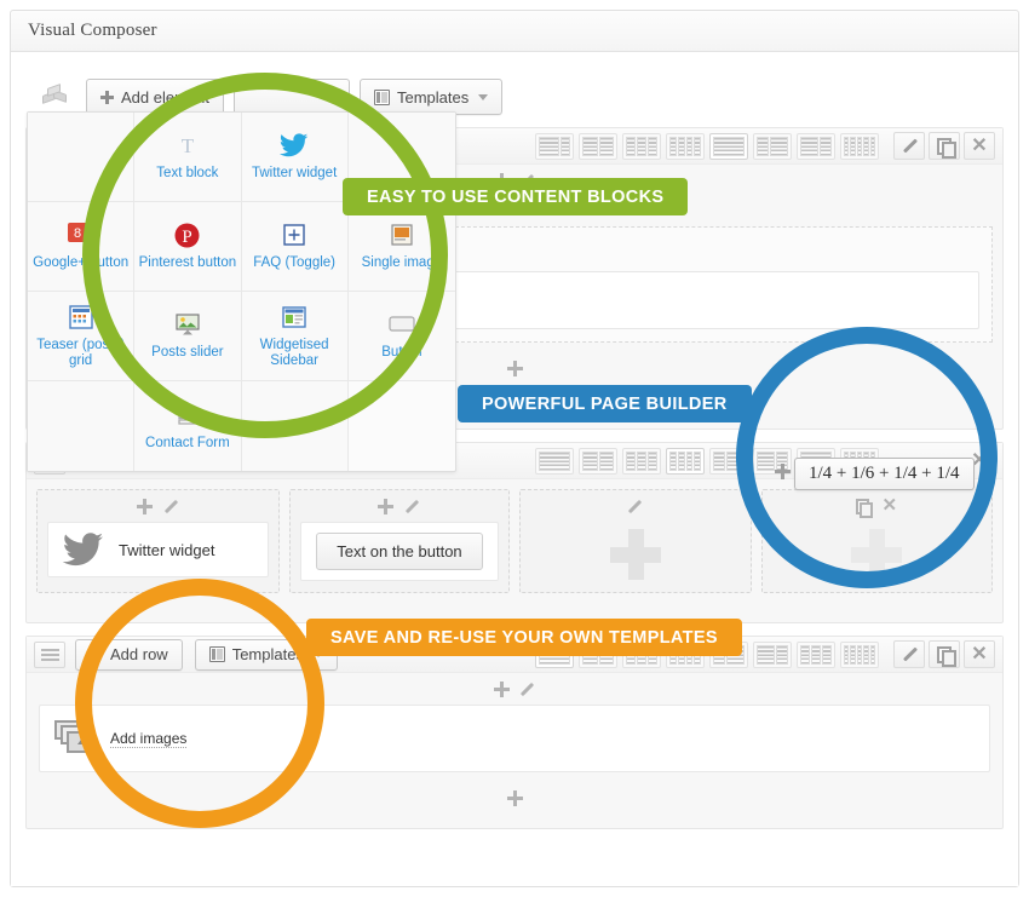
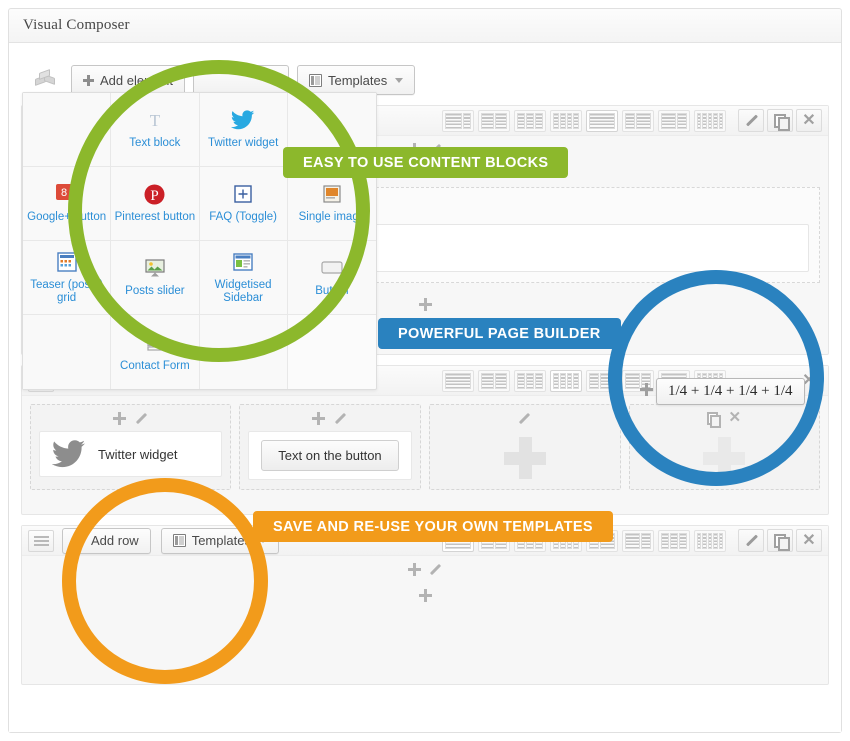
  Visual Composer
  Add element
  Templates
  ✕
  ✕
  Twitter widget
  Text on the button
  ✕
  Add row
  Templates
  ✕
- Add images
  T
  Text block
  Twitter widget
  8
  +
  Google+ button
  P
  Pinterest button
  FAQ (Toggle)
  Single image
  Teaser (posts) grid
  Posts slider
  Widgetised Sidebar
  Button
  Contact Form
- 1/4 + 1/6 + 1/4 + 1/4
+ 1/4 + 1/4 + 1/4 + 1/4
  EASY TO USE CONTENT BLOCKS
  POWERFUL PAGE BUILDER
  SAVE AND RE-USE YOUR OWN TEMPLATES
